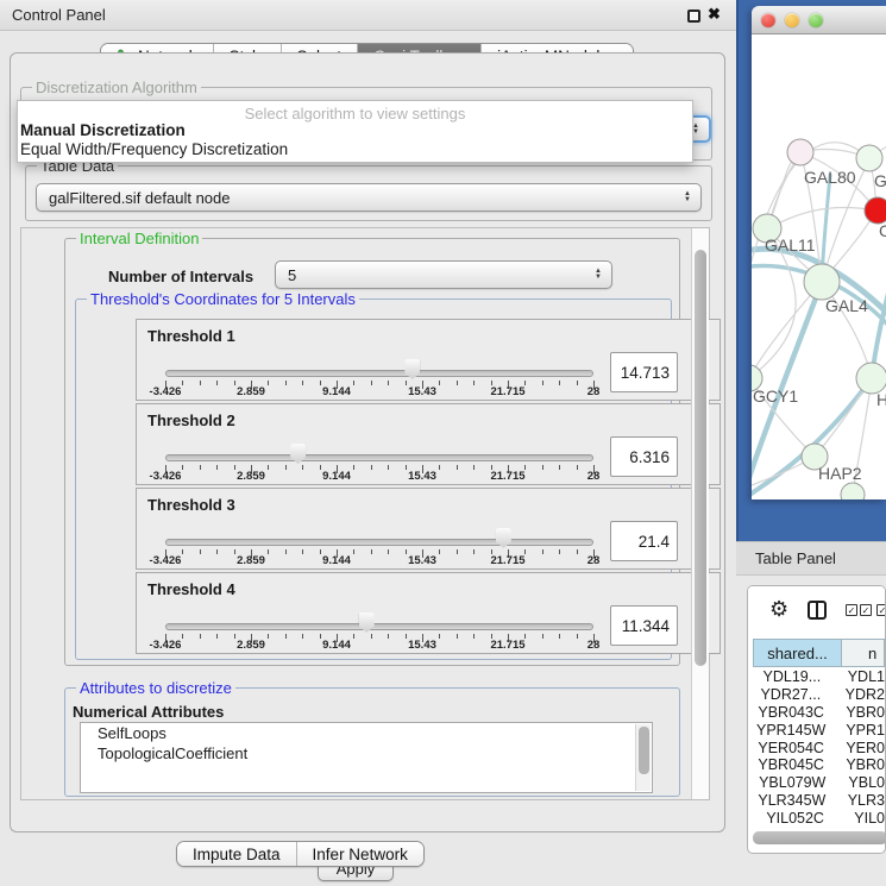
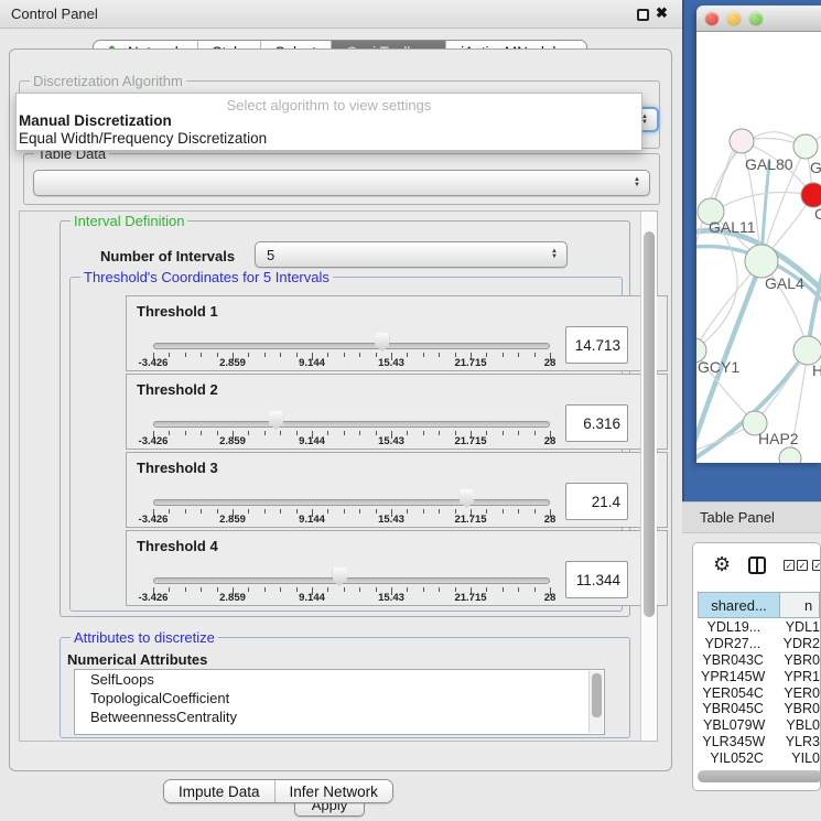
  Control Panel
  ✖
  Discretization Algorithm
  Table Data
- galFiltered.sif default node
  Interval Definition
  Number of Intervals
  5
  Threshold's Coordinates for 5 Intervals
  Threshold 1
  -3.426
  2.859
  9.144
  15.43
  21.715
  28
  14.713
  Threshold 2
  -3.426
  2.859
  9.144
  15.43
  21.715
  28
  6.316
  Threshold 3
  -3.426
  2.859
  9.144
  15.43
  21.715
  28
  21.4
  Threshold 4
  -3.426
  2.859
  9.144
  15.43
  21.715
  28
  11.344
  Attributes to discretize
  Numerical Attributes
  SelfLoops
  TopologicalCoefficient
+ BetweennessCentrality
  Apply
  Select algorithm to view settings
  Manual Discretization
  Equal Width/Frequency Discretization
  Impute Data
  Infer Network
  GAL80
  C
  GAL11
  GAL4
  GCY1
  H
  HAP2
  Table Panel
  ⚙
  ✓
  ✓
  ✓
  shared...
  n
  YDL19...
  YDL1
  YDR27...
  YDR2
  YBR043C
  YBR0
  YPR145W
  YPR1
  YER054C
  YER0
  YBR045C
  YBR0
  YBL079W
  YBL0
  YLR345W
  YLR3
  YIL052C
  YIL0
